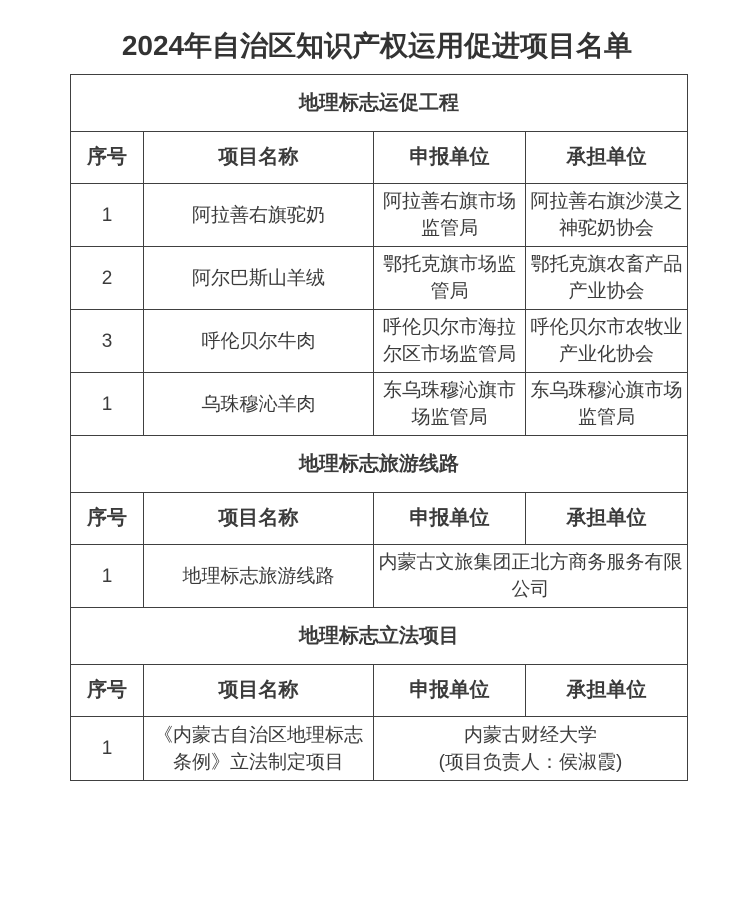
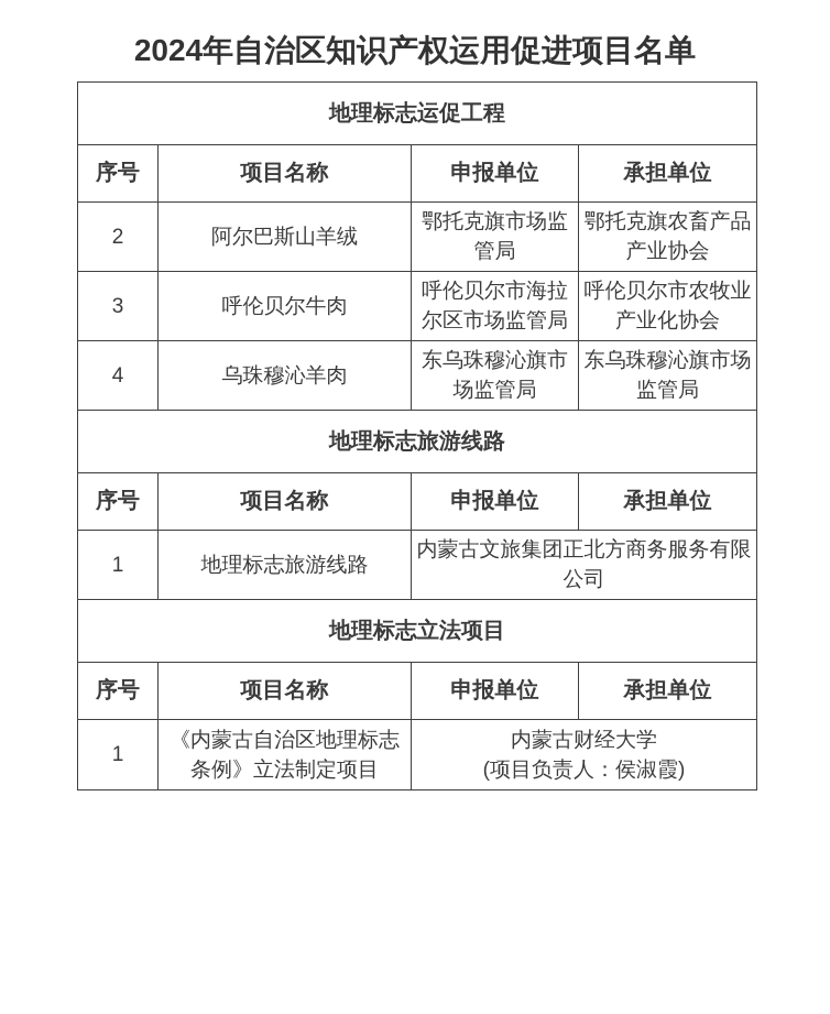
  2024年自治区知识产权运用促进项目名单
  地理标志运促工程
  序号	项目名称	申报单位	承担单位
- 1	阿拉善右旗驼奶	阿拉善右旗市场监管局	阿拉善右旗沙漠之神驼奶协会
  2	阿尔巴斯山羊绒	鄂托克旗市场监管局	鄂托克旗农畜产品产业协会
  3	呼伦贝尔牛肉	呼伦贝尔市海拉尔区市场监管局	呼伦贝尔市农牧业产业化协会
- 1	乌珠穆沁羊肉	东乌珠穆沁旗市场监管局	东乌珠穆沁旗市场监管局
+ 4	乌珠穆沁羊肉	东乌珠穆沁旗市场监管局	东乌珠穆沁旗市场监管局
  地理标志旅游线路
  序号	项目名称	申报单位	承担单位
  1	地理标志旅游线路	内蒙古文旅集团正北方商务服务有限公司
  地理标志立法项目
  序号	项目名称	申报单位	承担单位
  1	《内蒙古自治区地理标志条例》立法制定项目	内蒙古财经大学 (项目负责人：侯淑霞)
